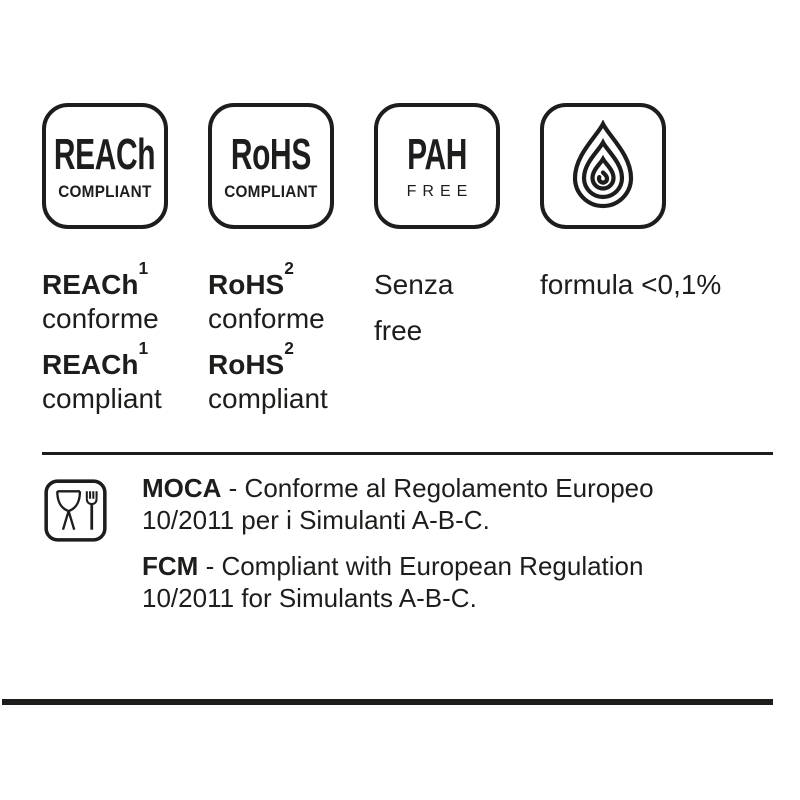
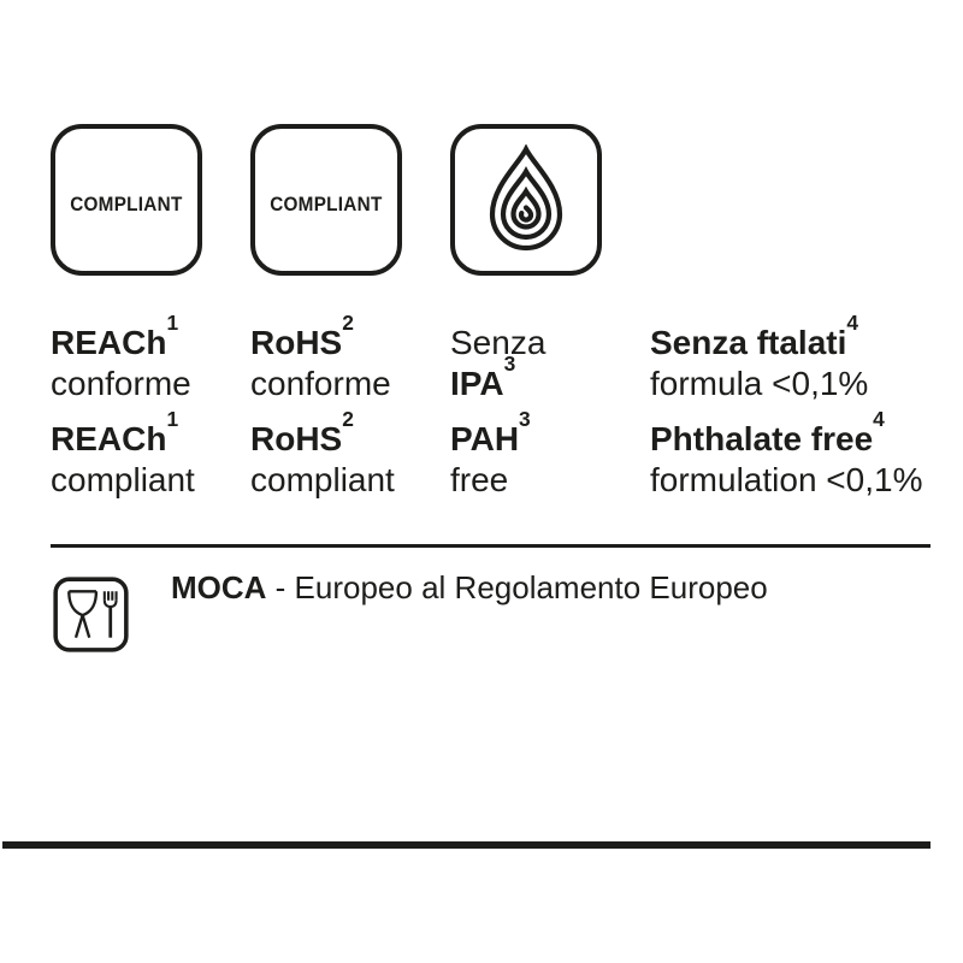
- REACh
  COMPLIANT
- RoHS
  COMPLIANT
- PAH
- FREE
  REACh1
  conforme
  REACh1
  compliant
  RoHS2
  conforme
  RoHS2
  compliant
  Senza
+ IPA3
+ PAH3
  free
+ Senza ftalati4
  formula <0,1%
+ Phthalate free4
+ formulation <0,1%
- MOCA - Conforme al Regolamento Europeo
+ MOCA - Europeo al Regolamento Europeo
- 10/2011 per i Simulanti A-B-C.
- FCM - Compliant with European Regulation
- 10/2011 for Simulants A-B-C.
